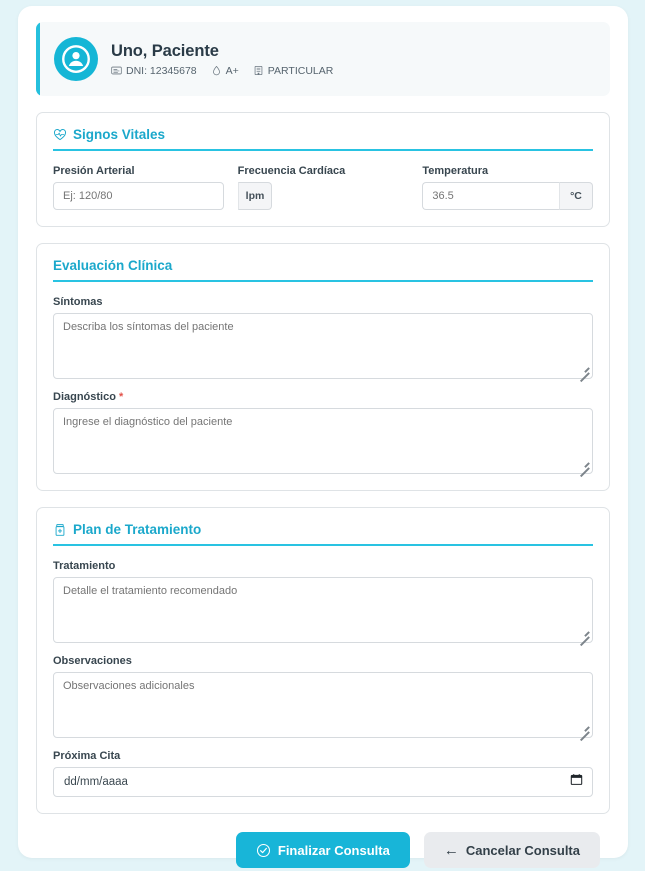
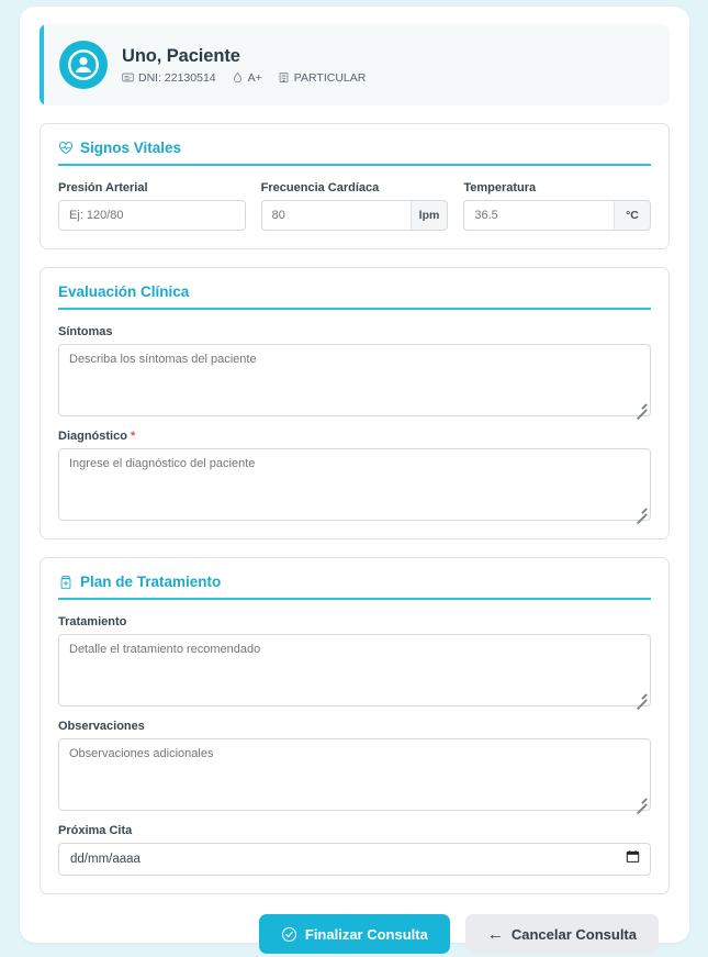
  Uno, Paciente
- DNI: 12345678
+ DNI: 22130514
  A+
  PARTICULAR
  Signos Vitales
  Presión Arterial
  Ej: 120/80
  Frecuencia Cardíaca
+ 80
  lpm
  Temperatura
  36.5
  °C
  Evaluación Clínica
  Síntomas
  Describa los síntomas del paciente
  Diagnóstico *
  Ingrese el diagnóstico del paciente
  Plan de Tratamiento
  Tratamiento
  Detalle el tratamiento recomendado
  Observaciones
  Observaciones adicionales
  Próxima Cita
  dd/mm/aaaa
  Finalizar Consulta
  ←
  Cancelar Consulta
